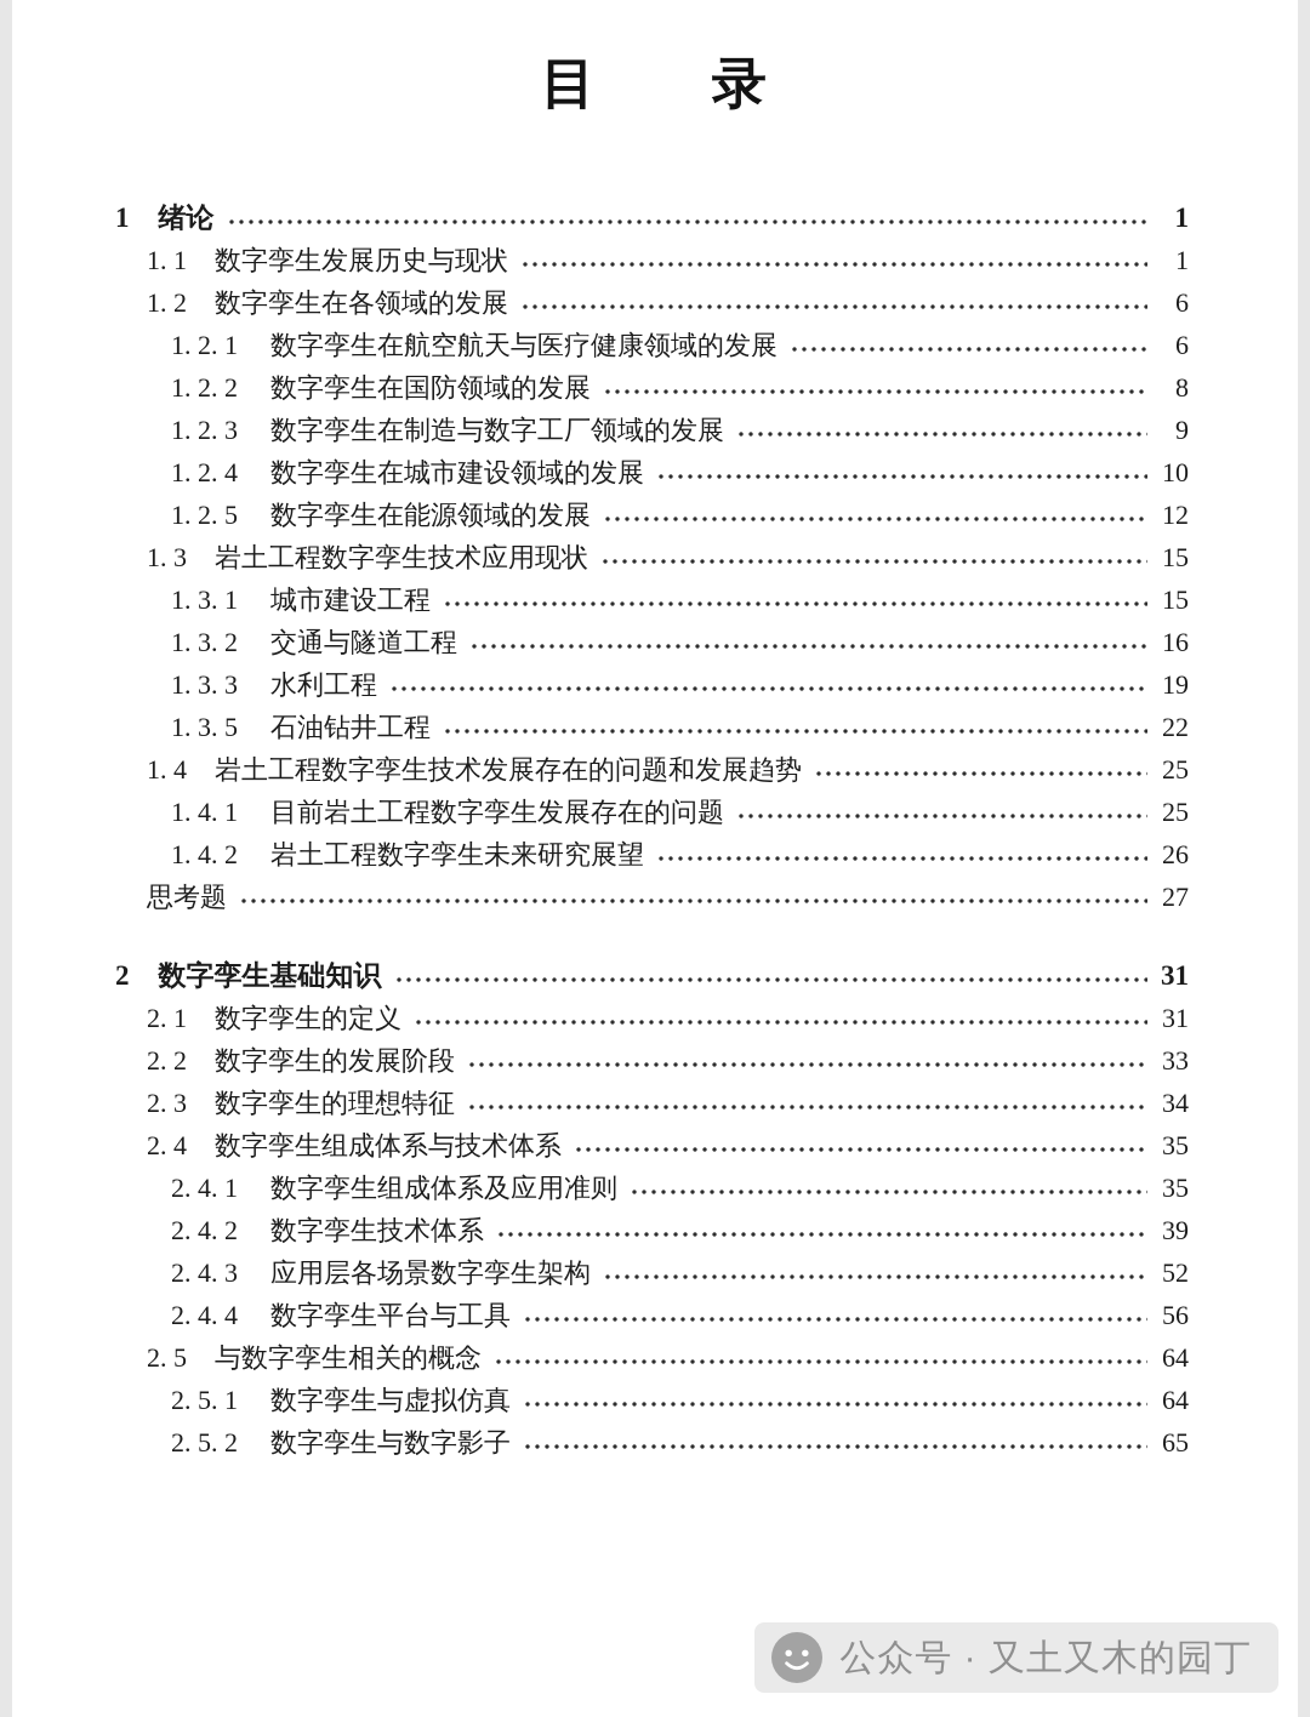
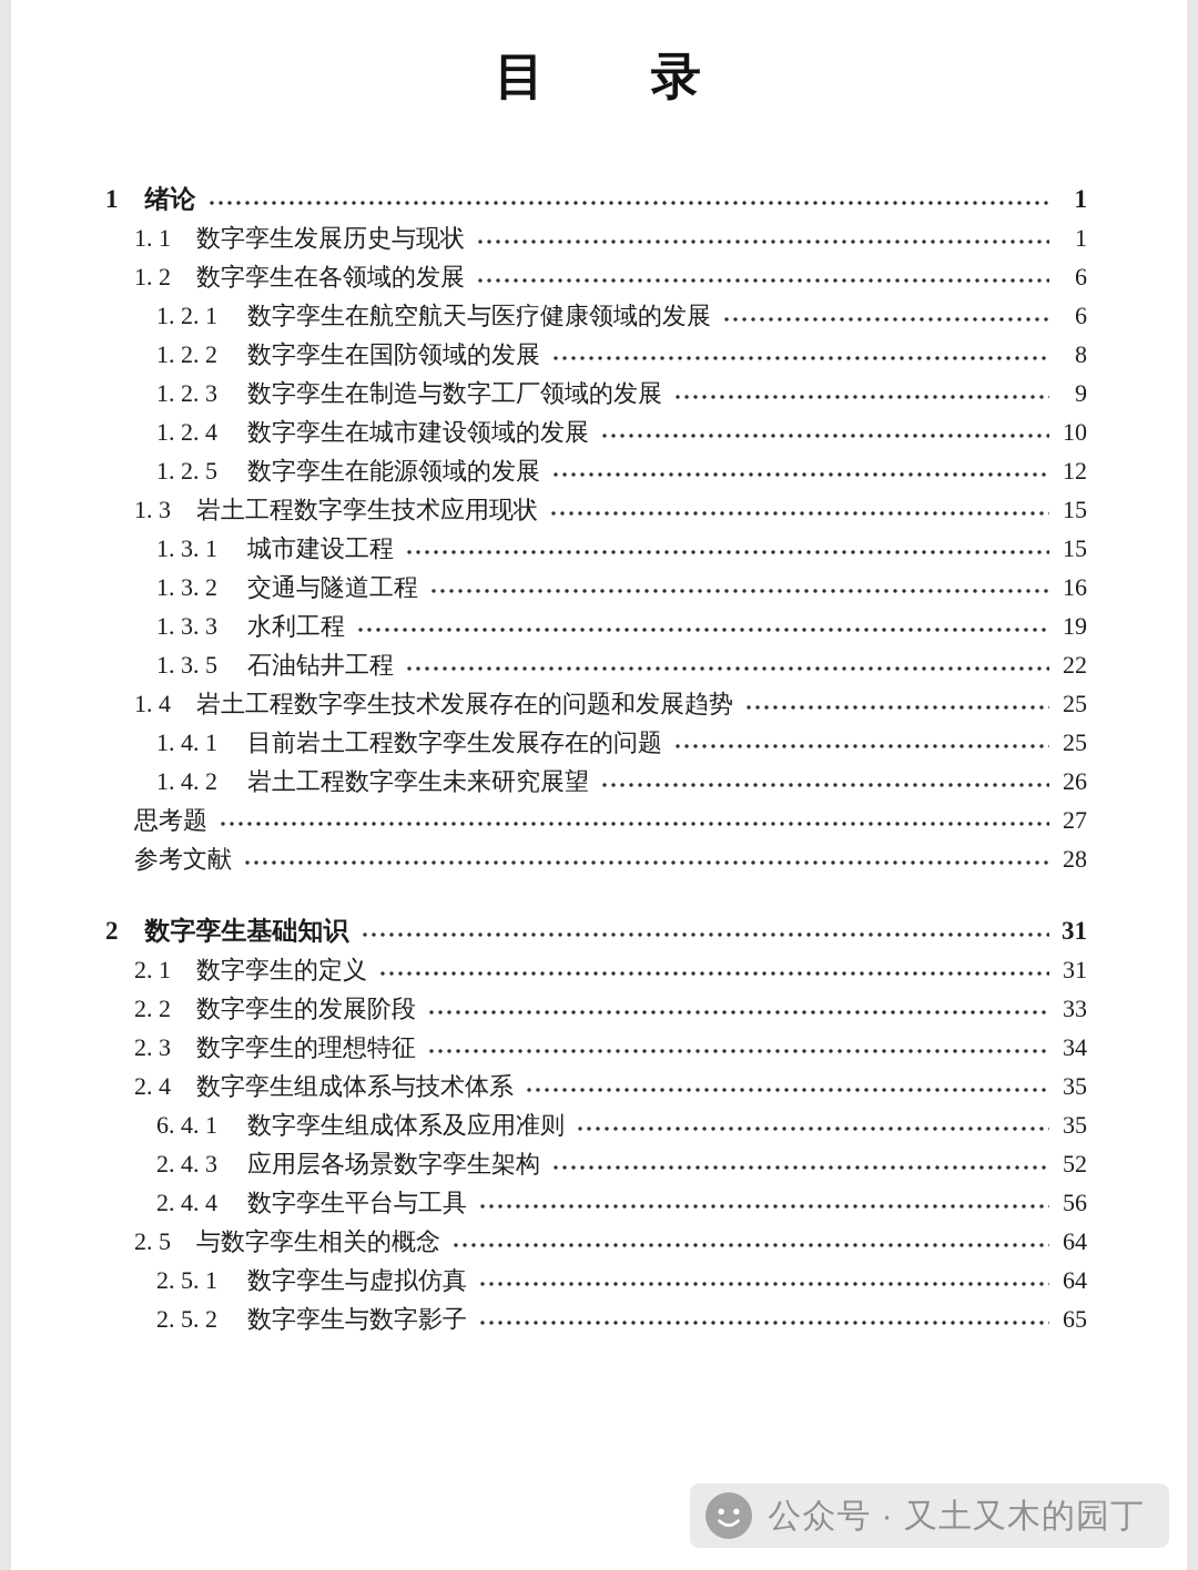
  目 录
  1
  绪论
  1
  1. 1
  数字孪生发展历史与现状
  1
  1. 2
  数字孪生在各领域的发展
  6
  1. 2. 1
  数字孪生在航空航天与医疗健康领域的发展
  6
  1. 2. 2
  数字孪生在国防领域的发展
  8
  1. 2. 3
  数字孪生在制造与数字工厂领域的发展
  9
  1. 2. 4
  数字孪生在城市建设领域的发展
  10
  1. 2. 5
  数字孪生在能源领域的发展
  12
  1. 3
  岩土工程数字孪生技术应用现状
  15
  1. 3. 1
  城市建设工程
  15
  1. 3. 2
  交通与隧道工程
  16
  1. 3. 3
  水利工程
  19
  1. 3. 5
  石油钻井工程
  22
  1. 4
  岩土工程数字孪生技术发展存在的问题和发展趋势
  25
  1. 4. 1
  目前岩土工程数字孪生发展存在的问题
  25
  1. 4. 2
  岩土工程数字孪生未来研究展望
  26
  思考题
  27
+ 参考文献
+ 28
  2
  数字孪生基础知识
  31
  2. 1
  数字孪生的定义
  31
  2. 2
  数字孪生的发展阶段
  33
  2. 3
  数字孪生的理想特征
  34
  2. 4
  数字孪生组成体系与技术体系
  35
- 2. 4. 1
+ 6. 4. 1
  数字孪生组成体系及应用准则
  35
- 2. 4. 2
- 数字孪生技术体系
- 39
  2. 4. 3
  应用层各场景数字孪生架构
  52
  2. 4. 4
  数字孪生平台与工具
  56
  2. 5
  与数字孪生相关的概念
  64
  2. 5. 1
  数字孪生与虚拟仿真
  64
  2. 5. 2
  数字孪生与数字影子
  65
  公众号 · 又土又木的园丁
